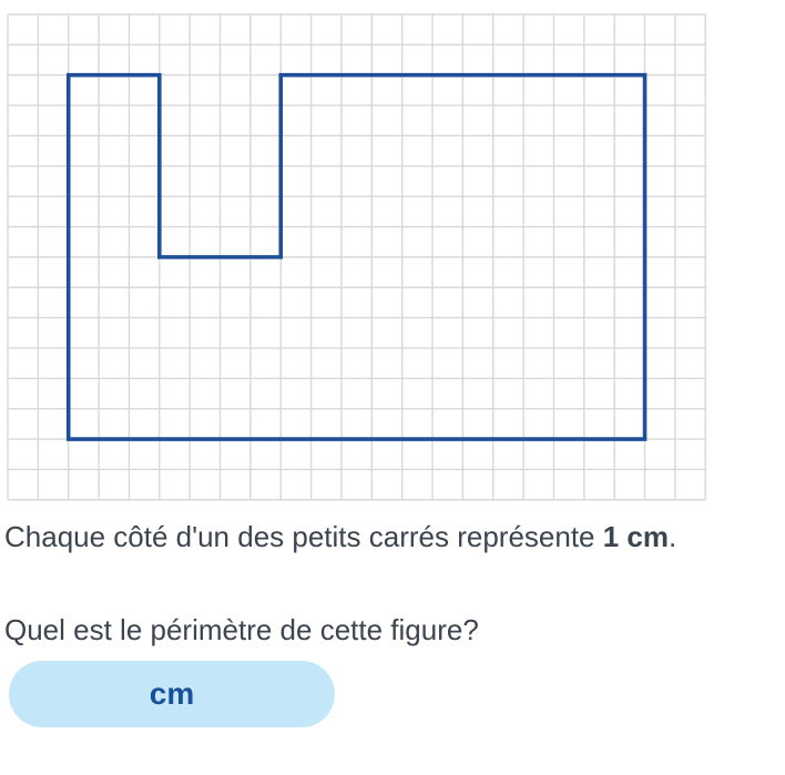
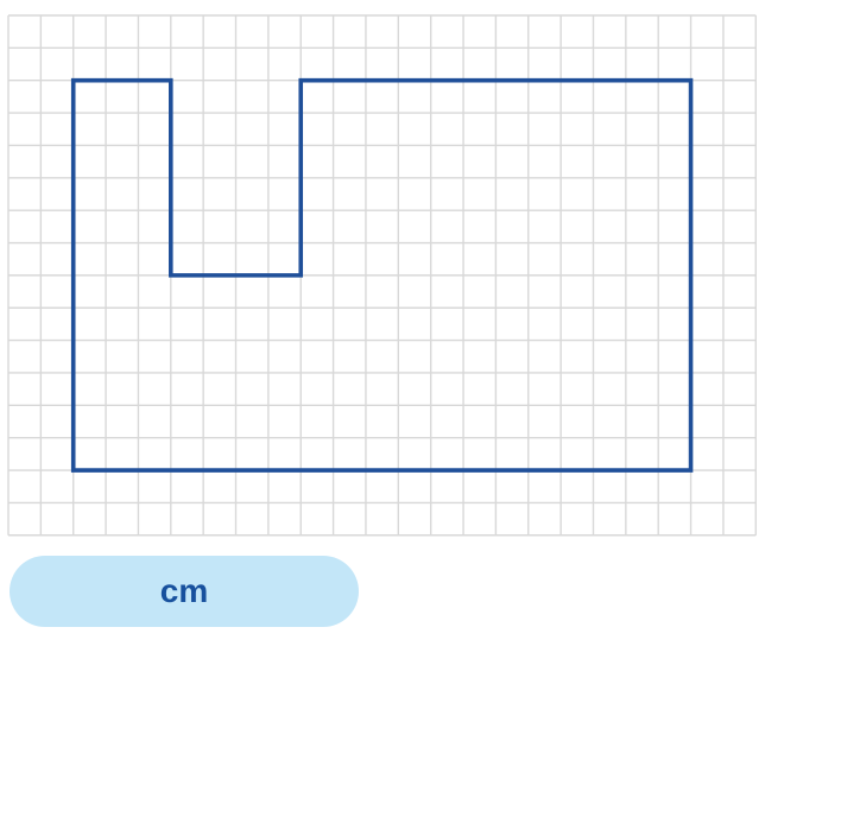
- Chaque côté d'un des petits carrés représente 1 cm.
- Quel est le périmètre de cette figure?
  cm
